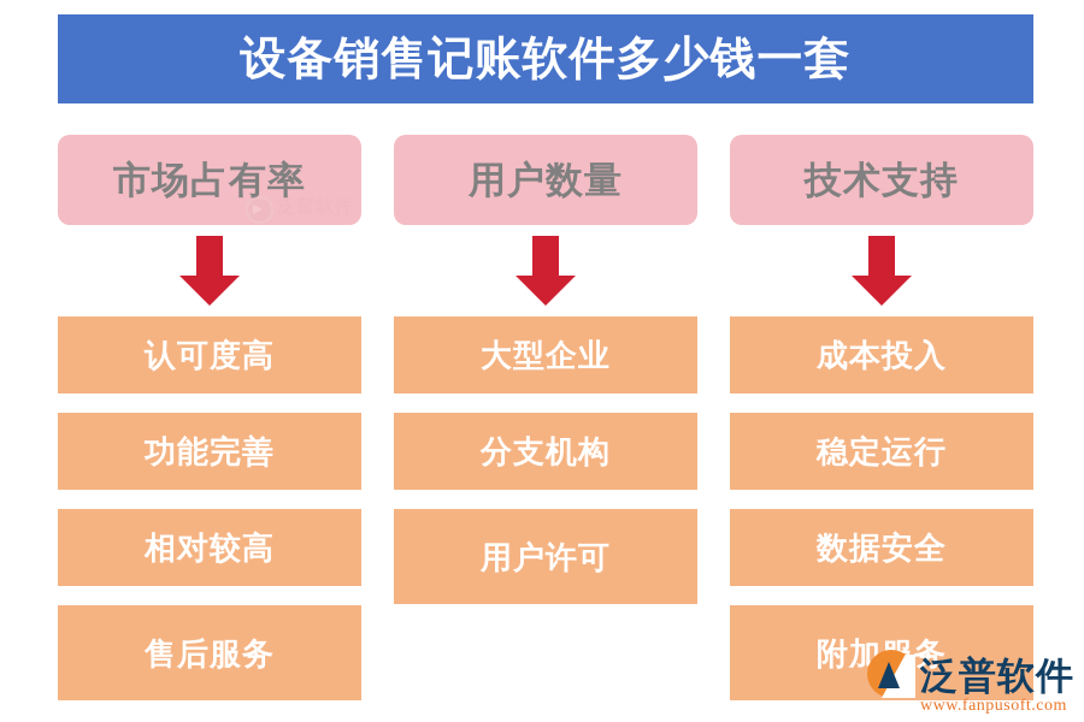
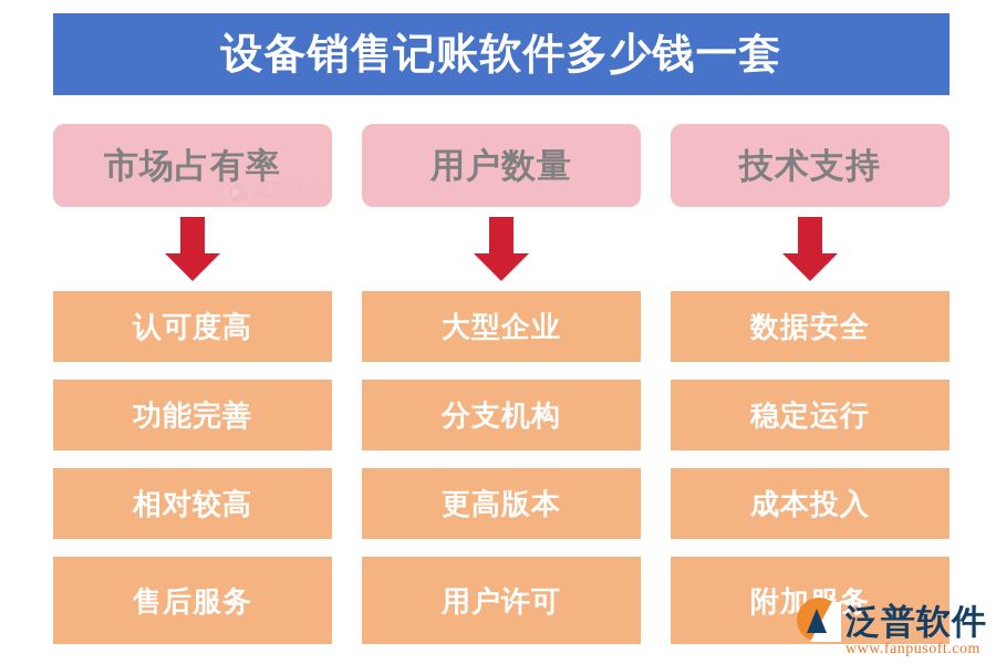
  设备销售记账软件多少钱一套
  市场占有率
  泛普软件
  认可度高
  功能完善
  相对较高
  售后服务
  用户数量
  大型企业
  分支机构
+ 更高版本
  用户许可
  技术支持
- 成本投入
+ 数据安全
  稳定运行
- 数据安全
+ 成本投入
  附加务
  泛普软件
  www.fanpusoft.com
